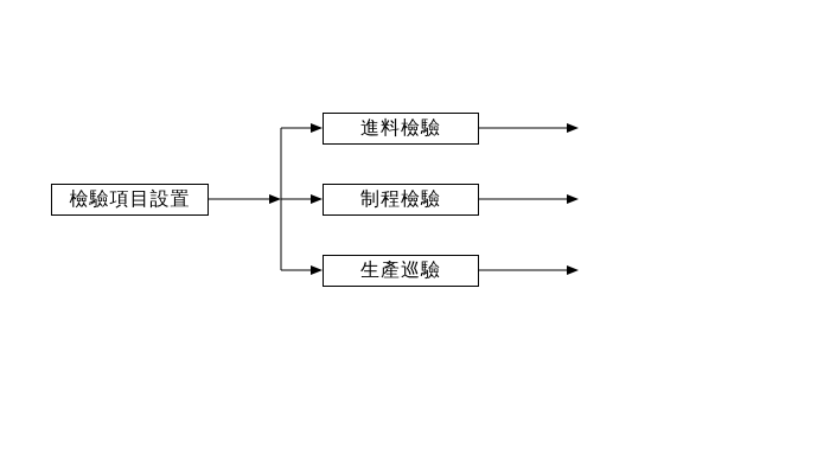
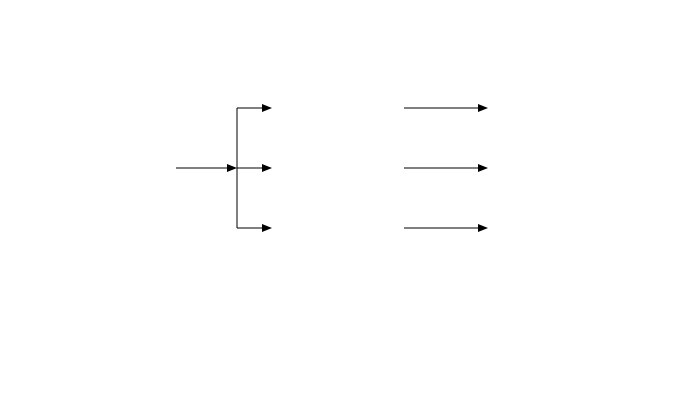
- 檢驗項目設置
- 進料檢驗
- 制程檢驗
- 生產巡驗
